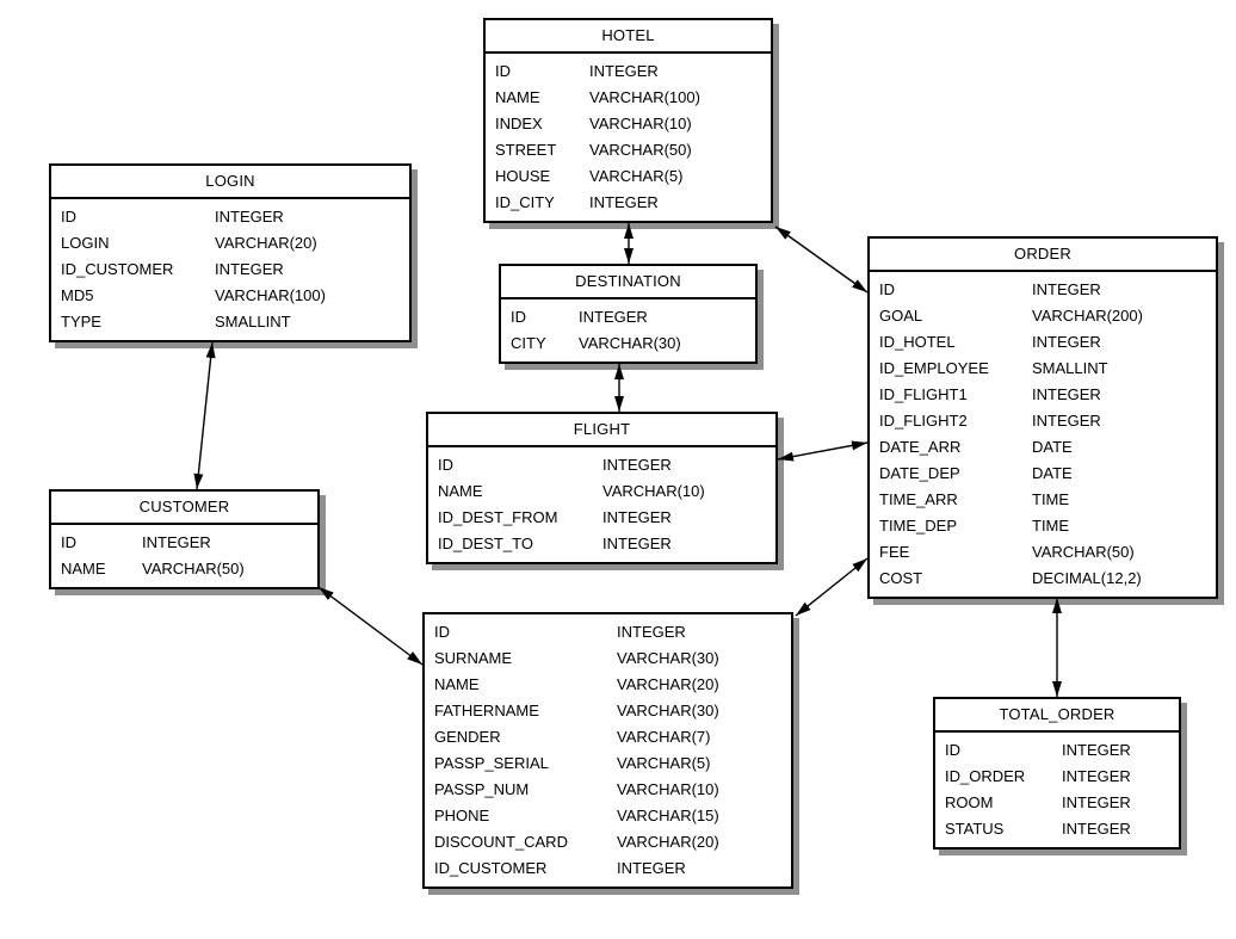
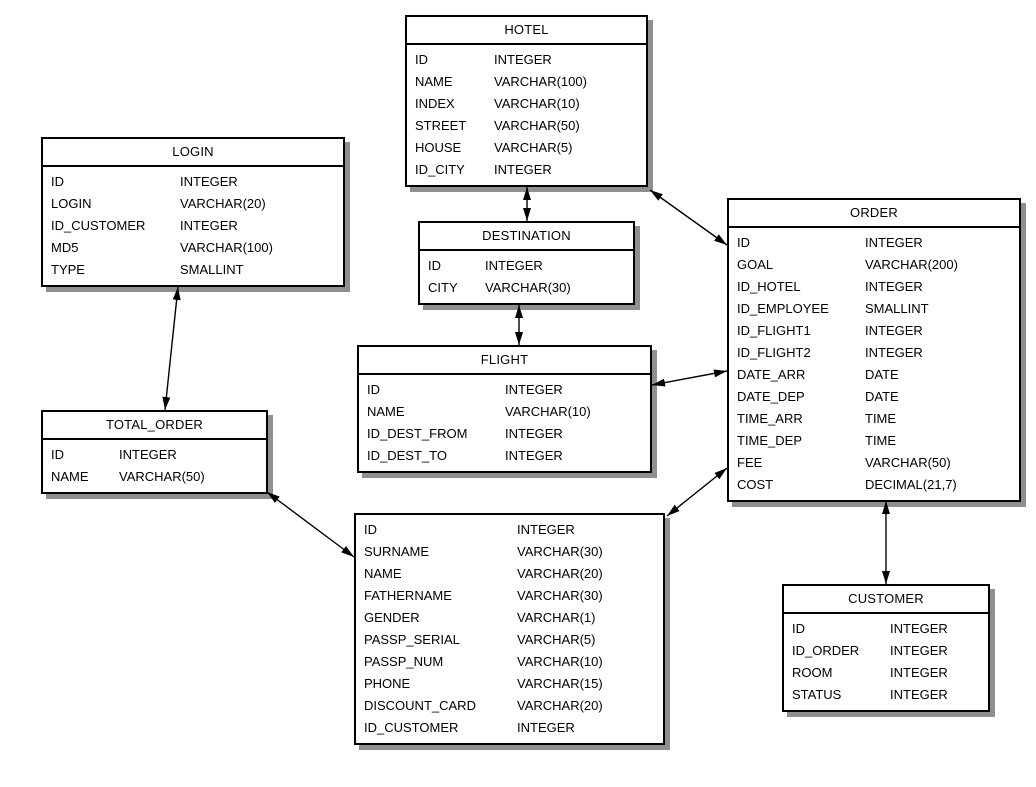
  HOTEL
  ID
  INTEGER
  NAME
  VARCHAR(100)
  INDEX
  VARCHAR(10)
  STREET
  VARCHAR(50)
  HOUSE
  VARCHAR(5)
  ID_CITY
  INTEGER
  LOGIN
  ID
  INTEGER
  LOGIN
  VARCHAR(20)
  ID_CUSTOMER
  INTEGER
  MD5
  VARCHAR(100)
  TYPE
  SMALLINT
  DESTINATION
  ID
  INTEGER
  CITY
  VARCHAR(30)
  ORDER
  ID
  INTEGER
  GOAL
  VARCHAR(200)
  ID_HOTEL
  INTEGER
  ID_EMPLOYEE
  SMALLINT
  ID_FLIGHT1
  INTEGER
  ID_FLIGHT2
  INTEGER
  DATE_ARR
  DATE
  DATE_DEP
  DATE
  TIME_ARR
  TIME
  TIME_DEP
  TIME
  FEE
  VARCHAR(50)
  COST
- DECIMAL(12,2)
+ DECIMAL(21,7)
  FLIGHT
  ID
  INTEGER
  NAME
  VARCHAR(10)
  ID_DEST_FROM
  INTEGER
  ID_DEST_TO
  INTEGER
- CUSTOMER
+ TOTAL_ORDER
  ID
  INTEGER
  NAME
  VARCHAR(50)
  ID
  INTEGER
  SURNAME
  VARCHAR(30)
  NAME
  VARCHAR(20)
  FATHERNAME
  VARCHAR(30)
  GENDER
- VARCHAR(7)
+ VARCHAR(1)
  PASSP_SERIAL
  VARCHAR(5)
  PASSP_NUM
  VARCHAR(10)
  PHONE
  VARCHAR(15)
  DISCOUNT_CARD
  VARCHAR(20)
  ID_CUSTOMER
  INTEGER
- TOTAL_ORDER
+ CUSTOMER
  ID
  INTEGER
  ID_ORDER
  INTEGER
  ROOM
  INTEGER
  STATUS
  INTEGER
